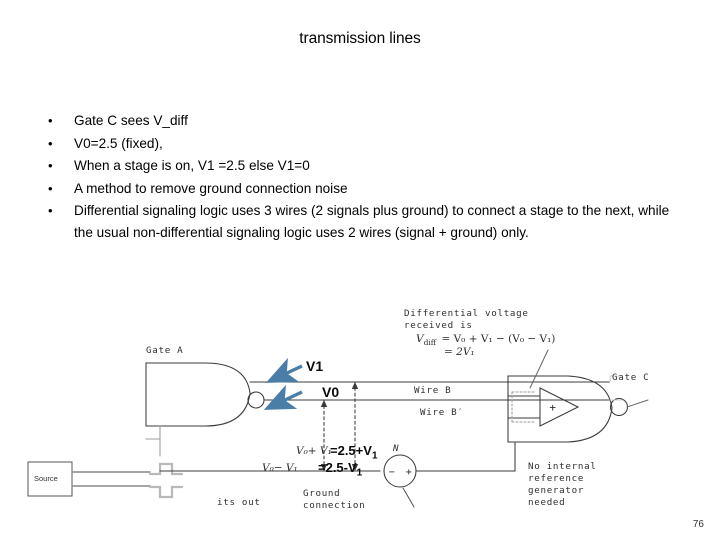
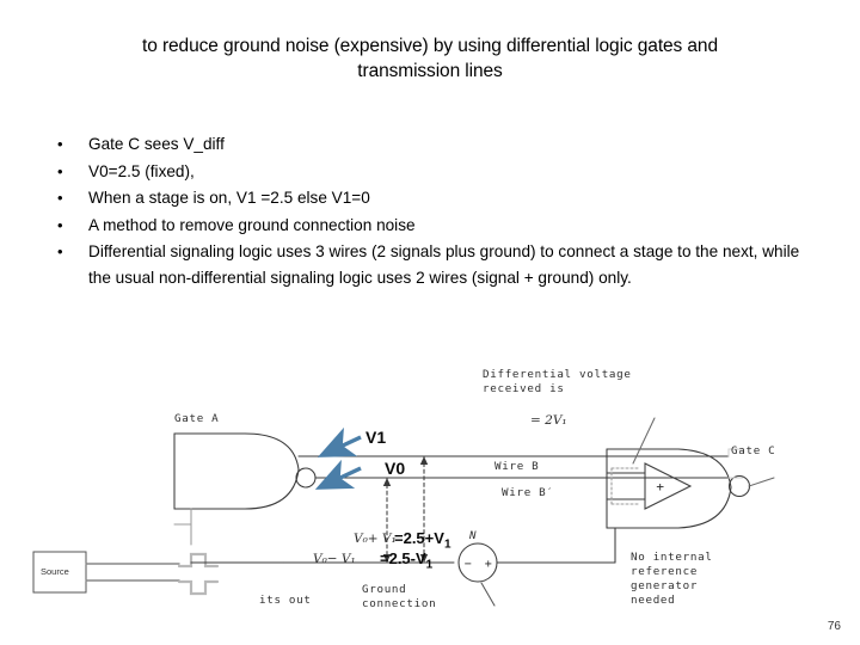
+ to reduce ground noise (expensive) by using differential logic gates and
  transmission lines
  •
  Gate C sees V_diff
  •
  V0=2.5 (fixed),
  •
  When a stage is on, V1 =2.5 else V1=0
  •
  A method to remove ground connection noise
  •
  Differential signaling logic uses 3 wires (2 signals plus ground) to connect a stage to the next, while the usual non-differential signaling logic uses 2 wires (signal + ground) only.
  −
  +
  +
  Gate A
  Gate C
  Wire B
  Wire B′
  Ground
  connection
  N
  No internal
  reference
  generator
  needed
  its out
  Differential voltage
  received is
- Vdiff = V₀ + V₁ − (V₀ − V₁)
  = 2V₁
  V₀+ V₁
  V₀− V₁
  Source
  V1
  V0
  =2.5+V1
  =2.5-V1
  76
